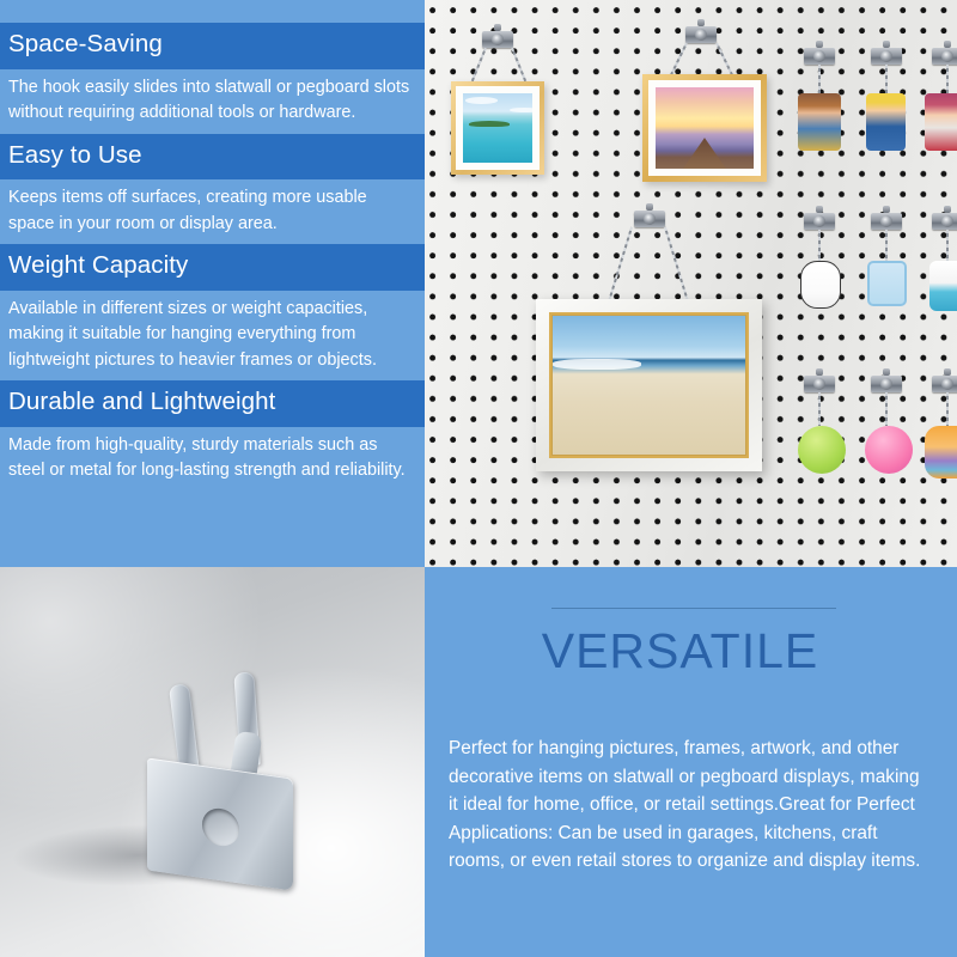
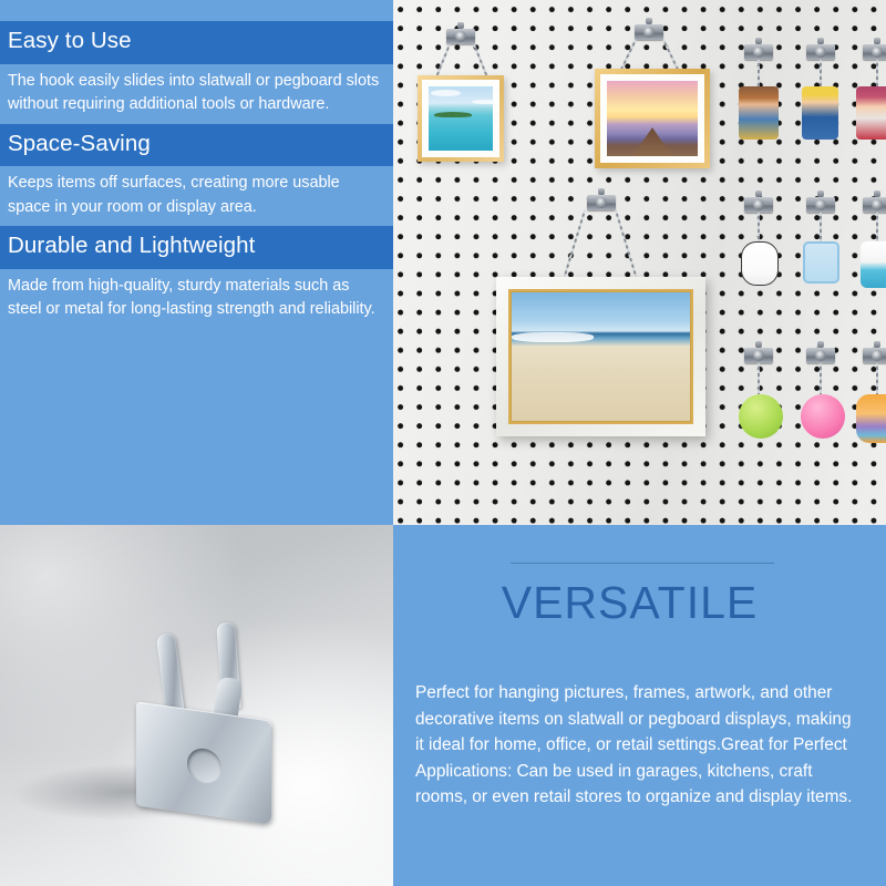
- Space-Saving
+ Easy to Use
  The hook easily slides into slatwall or pegboard slots without requiring additional tools or hardware.
- Easy to Use
+ Space-Saving
  Keeps items off surfaces, creating more usable space in your room or display area.
- Weight Capacity
- Available in different sizes or weight capacities, making it suitable for hanging everything from lightweight pictures to heavier frames or objects.
  Durable and Lightweight
  Made from high-quality, sturdy materials such as steel or metal for long-lasting strength and reliability.
  VERSATILE
  Perfect for hanging pictures, frames, artwork, and other decorative items on slatwall or pegboard displays, making it ideal for home, office, or retail settings.Great for Perfect Applications: Can be used in garages, kitchens, craft rooms, or even retail stores to organize and display items.
